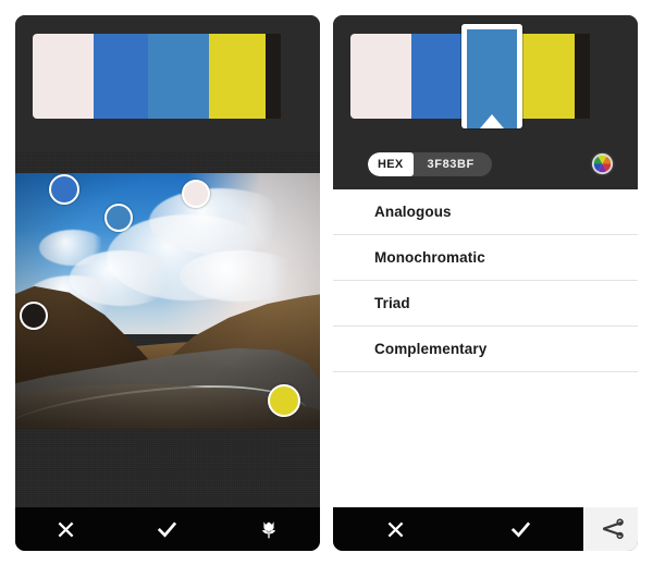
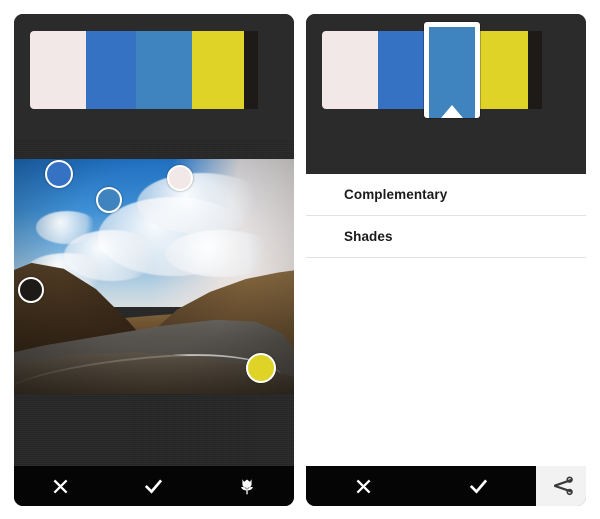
- HEX
- 3F83BF
- Analogous
- Monochromatic
- Triad
  Complementary
+ Shades
